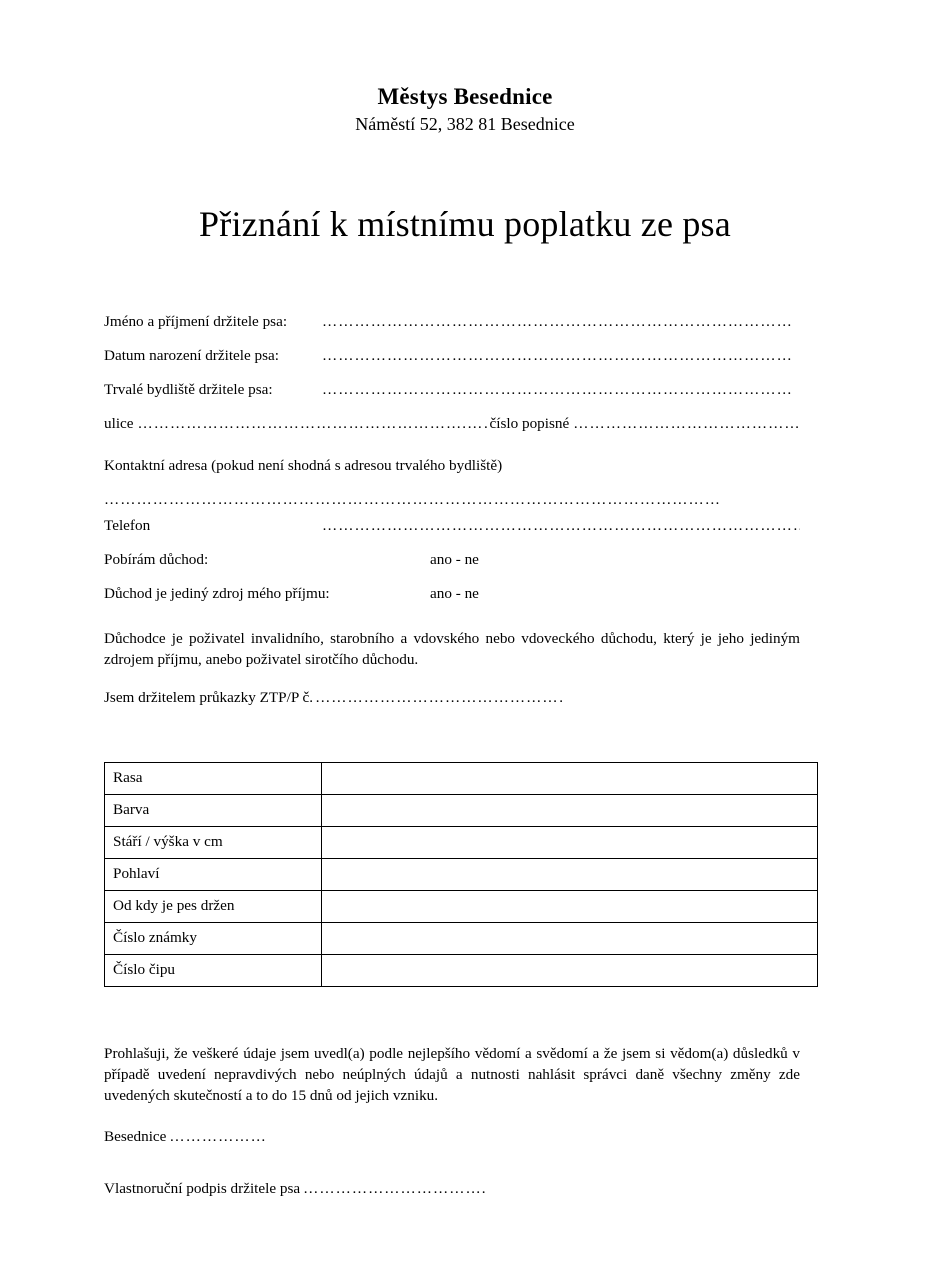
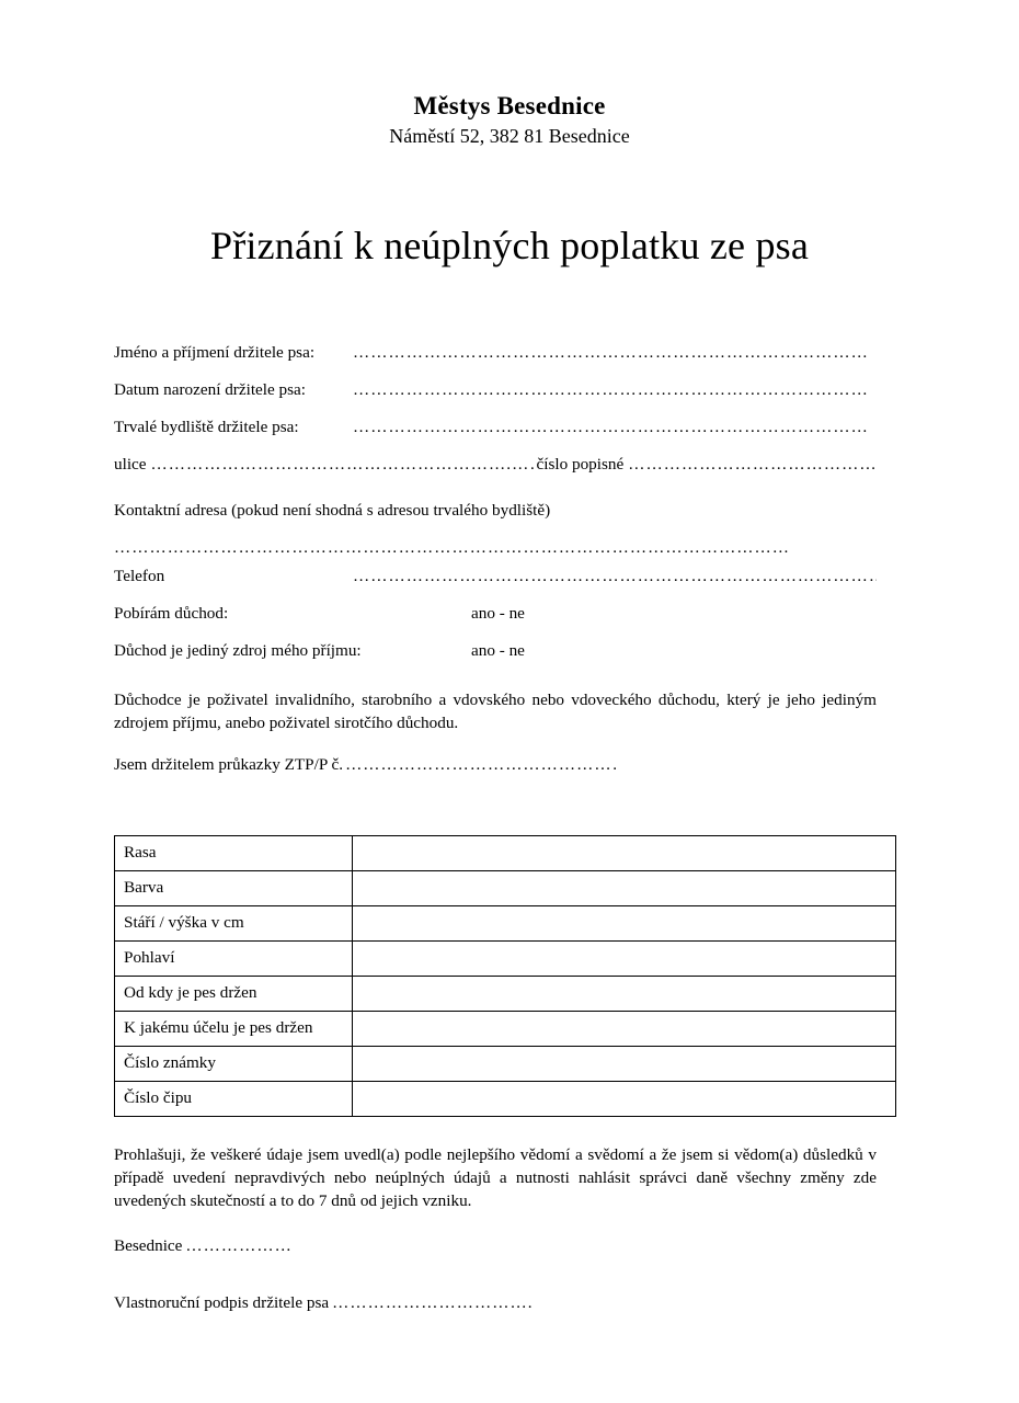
  Městys Besednice
  Náměstí 52, 382 81 Besednice
- Přiznání k místnímu poplatku ze psa
+ Přiznání k neúplných poplatku ze psa
  Jméno a příjmení držitele psa:
  ……………………………………………………………………………
  Datum narození držitele psa:
  ……………………………………………………………………………
  Trvalé bydliště držitele psa:
  ……………………………………………………………………………
  ulice
  …………………………………………………….…
  číslo popisné
  ……………………………………
  Kontaktní adresa (pokud není shodná s adresou trvalého bydliště)
  ……………………………………………………………………………………………………
  Telefon
  ……………………………………………………………………………
  Pobírám důchod:
  ano - ne
  Důchod je jediný zdroj mého příjmu:
  ano - ne
  Důchodce je poživatel invalidního, starobního a vdovského nebo vdoveckého důchodu, který je jeho jediným zdrojem příjmu, anebo poživatel sirotčího důchodu.
  Jsem držitelem průkazky ZTP/P č.
  ………………………………………
  Rasa
  Barva
  Stáří / výška v cm
  Pohlaví
  Od kdy je pes držen
+ K jakému účelu je pes držen
  Číslo známky
  Číslo čipu
- Prohlašuji, že veškeré údaje jsem uvedl(a) podle nejlepšího vědomí a svědomí a že jsem si vědom(a) důsledků v případě uvedení nepravdivých nebo neúplných údajů a nutnosti nahlásit správci daně všechny změny zde uvedených skutečností a to do 15 dnů od jejich vzniku.
+ Prohlašuji, že veškeré údaje jsem uvedl(a) podle nejlepšího vědomí a svědomí a že jsem si vědom(a) důsledků v případě uvedení nepravdivých nebo neúplných údajů a nutnosti nahlásit správci daně všechny změny zde uvedených skutečností a to do 7 dnů od jejich vzniku.
  Besednice
  ………………
  Vlastnoruční podpis držitele psa
  …………………………….
